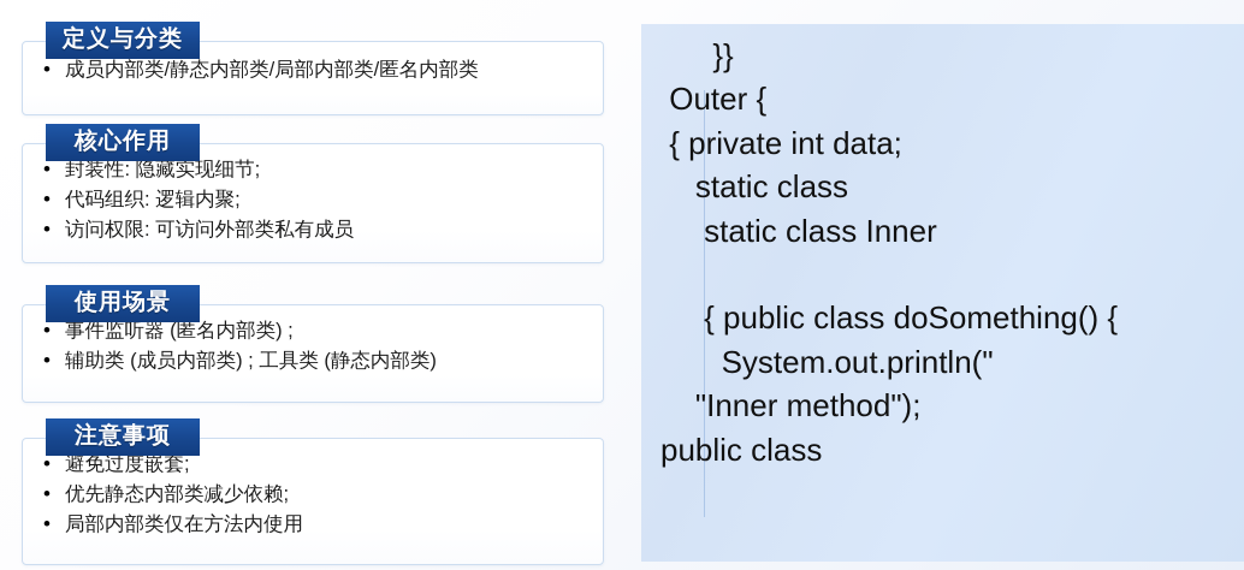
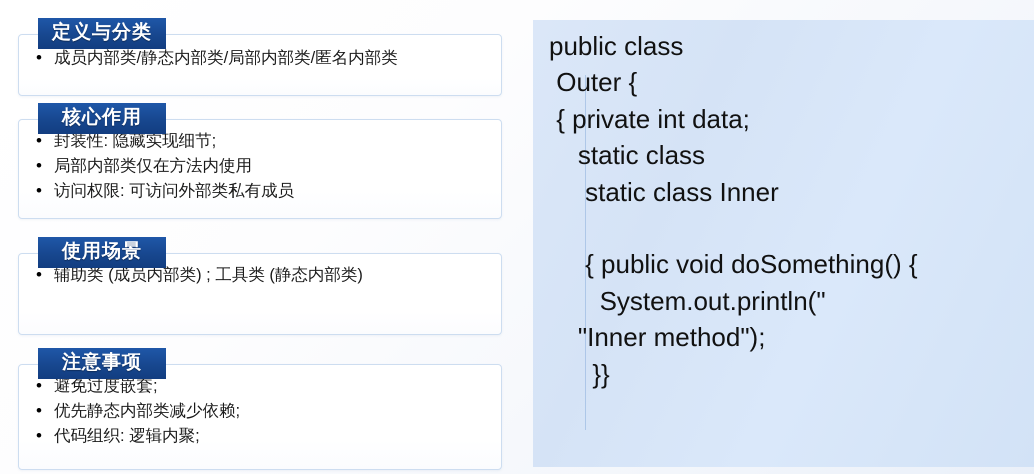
  定义与分类
  成员内部类/静态内部类/局部内部类/匿名内部类
  核心作用
  封装性: 隐藏实现细节;
- 代码组织: 逻辑内聚;
+ 局部内部类仅在方法内使用
  访问权限: 可访问外部类私有成员
  使用场景
- 事件监听器 (匿名内部类) ;
  辅助类 (成员内部类) ; 工具类 (静态内部类)
  注意事项
  避免过度嵌套;
  优先静态内部类减少依赖;
- 局部内部类仅在方法内使用
+ 代码组织: 逻辑内聚;
- }}
+ public class
  Outer {
  { private int data;
  static class
  static class Inner
- { public class doSomething() {
+ { public void doSomething() {
  System.out.println("
  "Inner method");
- public class
+ }}
